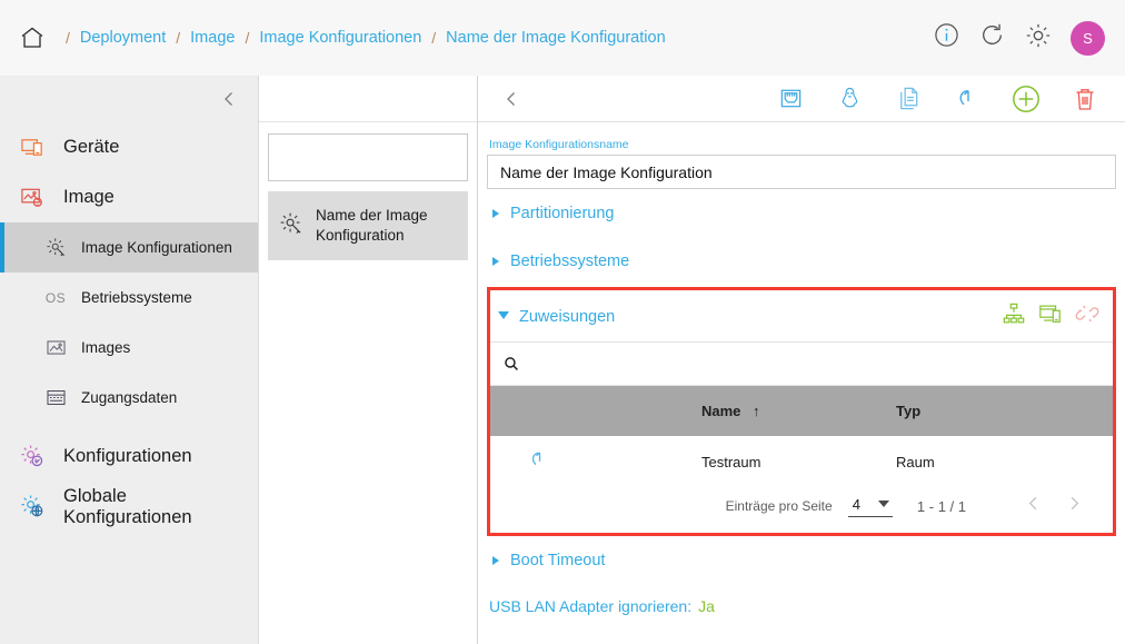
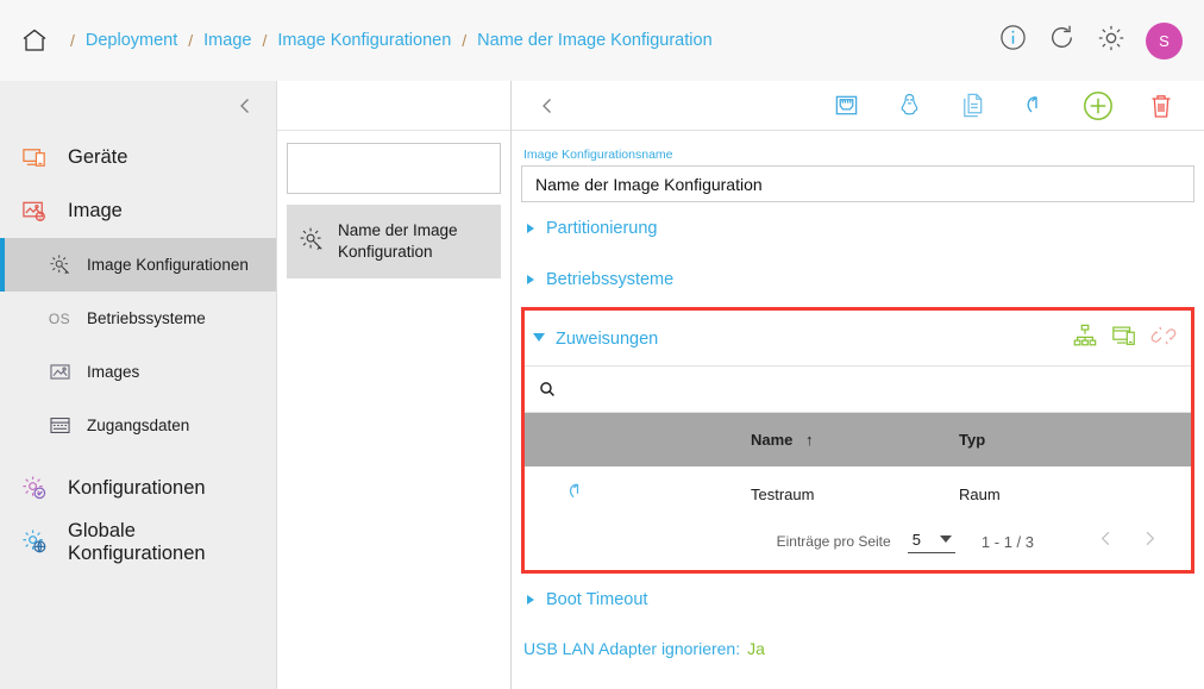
  /
  Deployment
  /
  Image
  /
  Image Konfigurationen
  /
  Name der Image Konfiguration
  S
  Geräte
  Image
  Image Konfigurationen
  OS
  Betriebssysteme
  Images
  Zugangsdaten
  Konfigurationen
  Globale Konfigurationen
  Name der Image Konfiguration
  Image Konfigurationsname
  Name der Image Konfiguration
  Partitionierung
  Betriebssysteme
  Zuweisungen
  	Name ↑	Typ
  	Testraum	Raum
  Einträge pro Seite
- 4
+ 5
- 1 - 1 / 1
+ 1 - 1 / 3
  Boot Timeout
  USB LAN Adapter ignorieren: Ja
